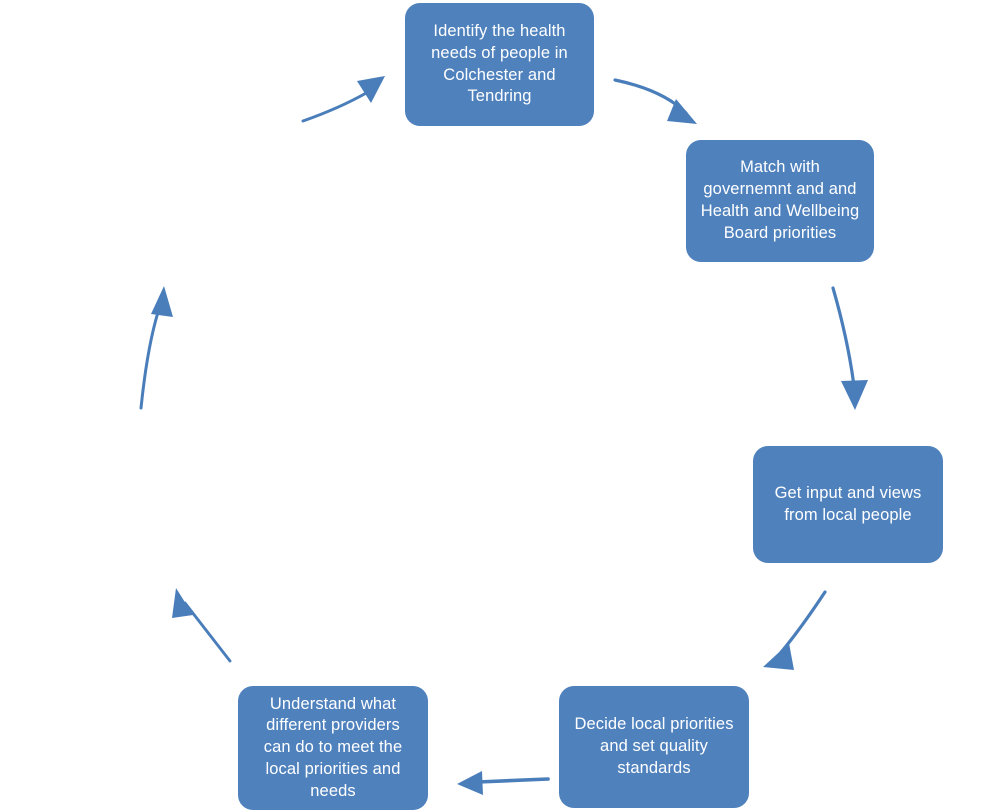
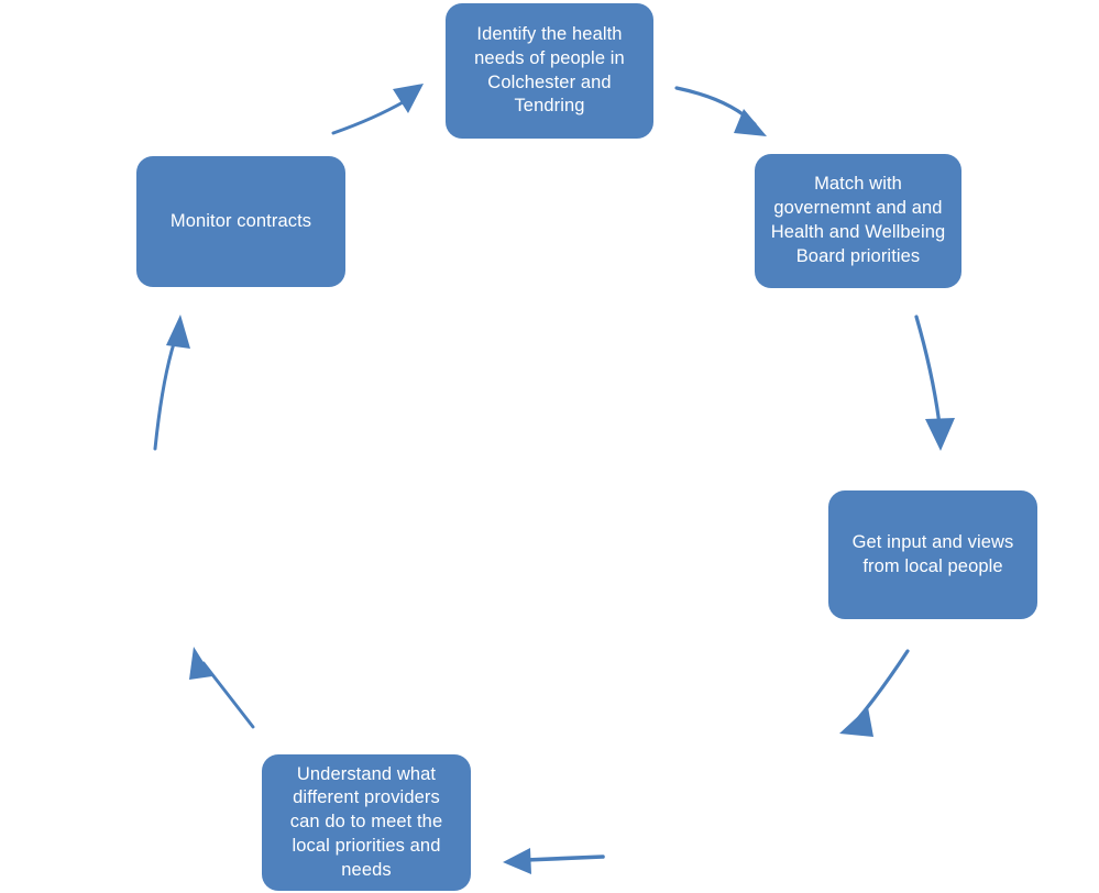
  Identify the health
  needs of people in
  Colchester and
  Tendring
  Match with
  governemnt and and
  Health and Wellbeing
  Board priorities
  Get input and views
  from local people
- Decide local priorities
- and set quality
- standards
  Understand what
  different providers
  can do to meet the
  local priorities and
  needs
+ Monitor contracts
